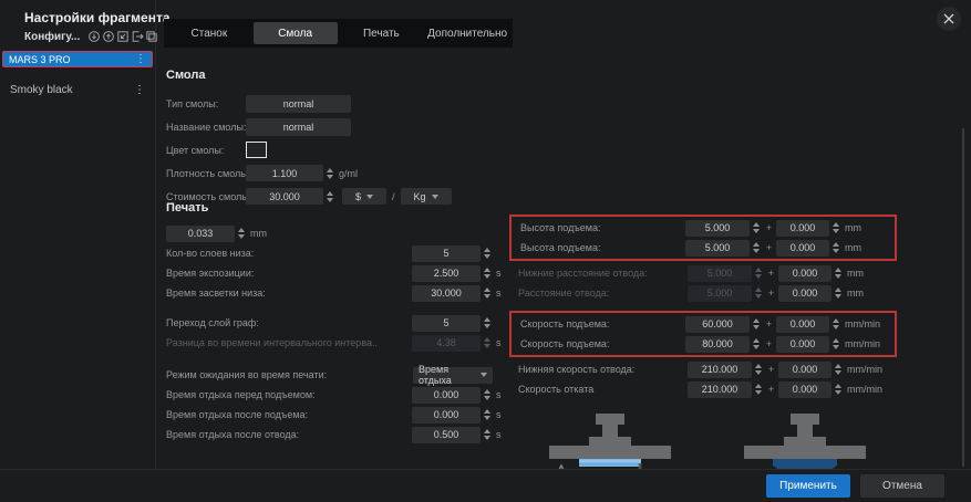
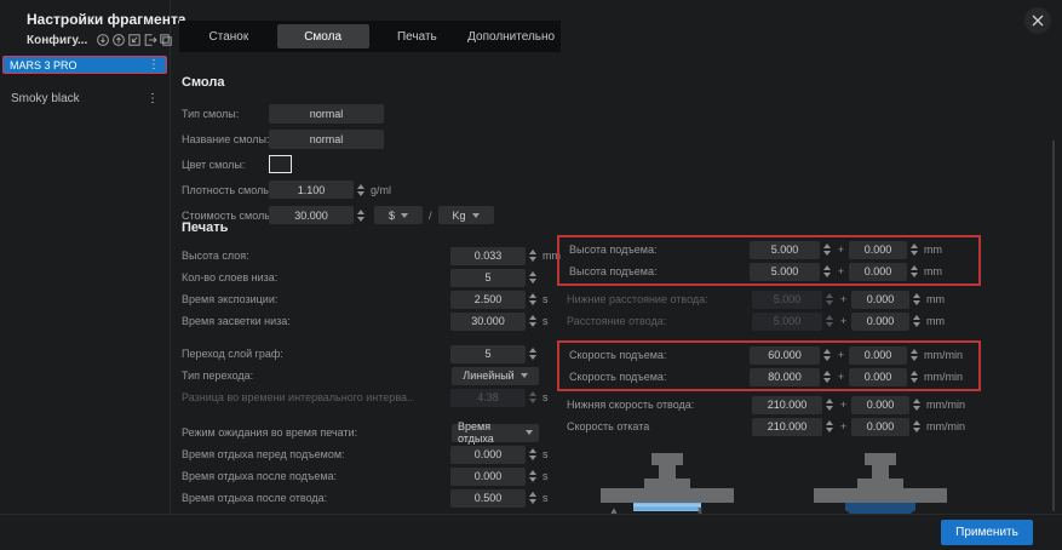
  Настройки фрагмента
  Конфигу...
  MARS 3 PRO
  ⋮
  Smoky black
  ⋮
  Станок
  Смола
  Печать
  Дополнительно
  Смола
  Тип смолы:
  normal
  Название смолы
  normal
  Цвет смолы:
  Плотность смолы
  1.100
  g/ml
  Стоимость смол
  30.000
  $
  /
  Kg
  Печать
+ Высота слоя:
  0.033
  mm
  Кол-во слоев низа:
  5
  Время экспозиции:
  2.500
  s
  Время засветки низа:
  30.000
  s
  Переход слой граф:
  5
+ Тип перехода:
+ Линейный
  Разница во времени интервального интерва..
  4.38
  s
  Режим ожидания во время печати:
  Время отдыха
  Время отдыха перед подъемом:
  0.000
  s
  Время отдыха после подъема:
  0.000
  s
  Время отдыха после отвода:
  0.500
  s
  Высота подъема:
  5.000
  +
  0.000
  mm
  Высота подъема:
  5.000
  +
  0.000
  mm
  Нижние расстояние отвода:
  5.000
  +
  0.000
  mm
  Расстояние отвода:
  5.000
  +
  0.000
  mm
  Скорость подъема:
  60.000
  +
  0.000
  mm/min
  Скорость подъема:
  80.000
  +
  0.000
  mm/min
  Нижняя скорость отвода:
  210.000
  +
  0.000
  mm/min
  Скорость отката
  210.000
  +
  0.000
  mm/min
  Применить
- Отмена
